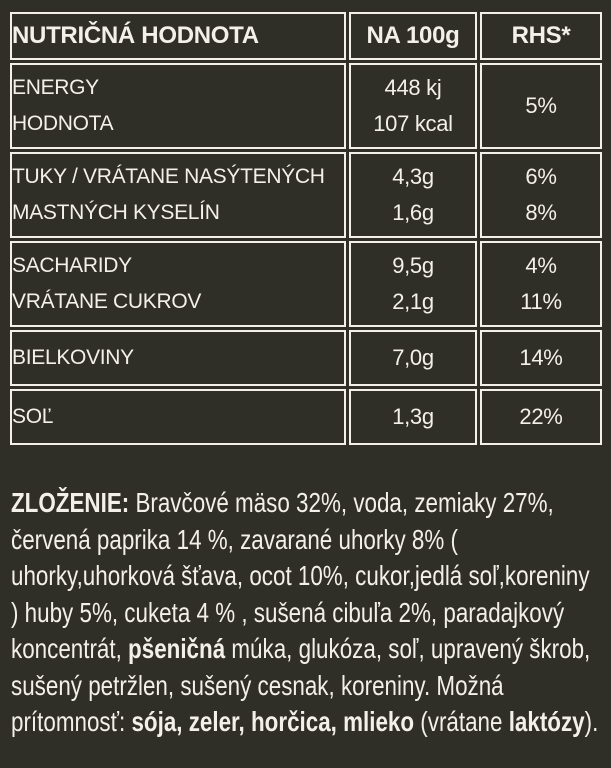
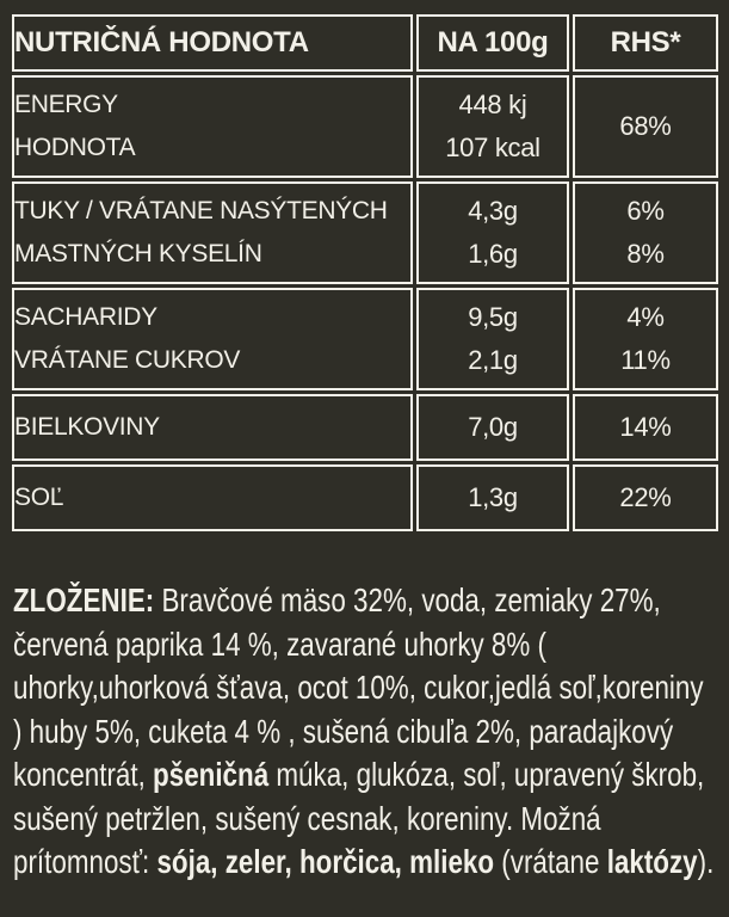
  NUTRIČNÁ HODNOTA	NA 100g	RHS*
- ENERGY HODNOTA	448 kj 107 kcal	5%
+ ENERGY HODNOTA	448 kj 107 kcal	68%
  TUKY / VRÁTANE NASÝTENÝCH MASTNÝCH KYSELÍN	4,3g 1,6g	6% 8%
  SACHARIDY VRÁTANE CUKROV	9,5g 2,1g	4% 11%
  BIELKOVINY	7,0g	14%
  SOĽ	1,3g	22%
  ZLOŽENIE: Bravčové mäso 32%, voda, zemiaky 27%, červená paprika 14 %, zavarané uhorky 8% ( uhorky,uhorková šťava, ocot 10%, cukor,jedlá soľ,koreniny ) huby 5%, cuketa 4 % , sušená cibuľa 2%, paradajkový koncentrát, pšeničná múka, glukóza, soľ, upravený škrob, sušený petržlen, sušený cesnak, koreniny. Možná prítomnosť: sója, zeler, horčica, mlieko (vrátane laktózy).
